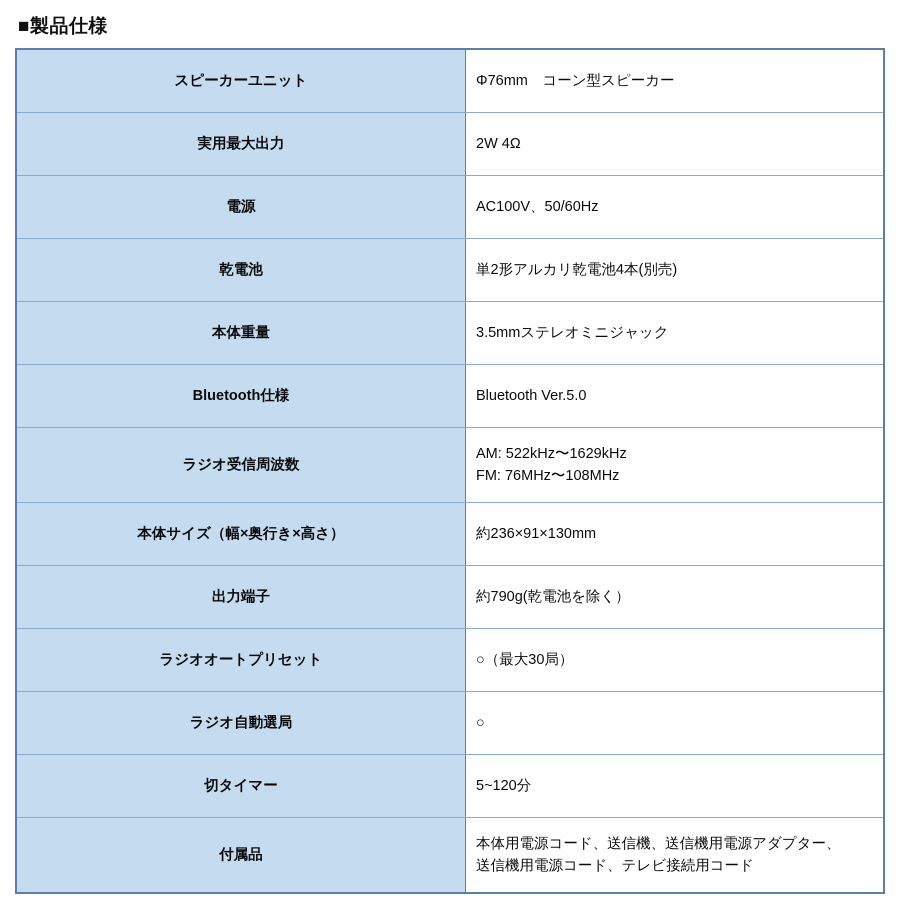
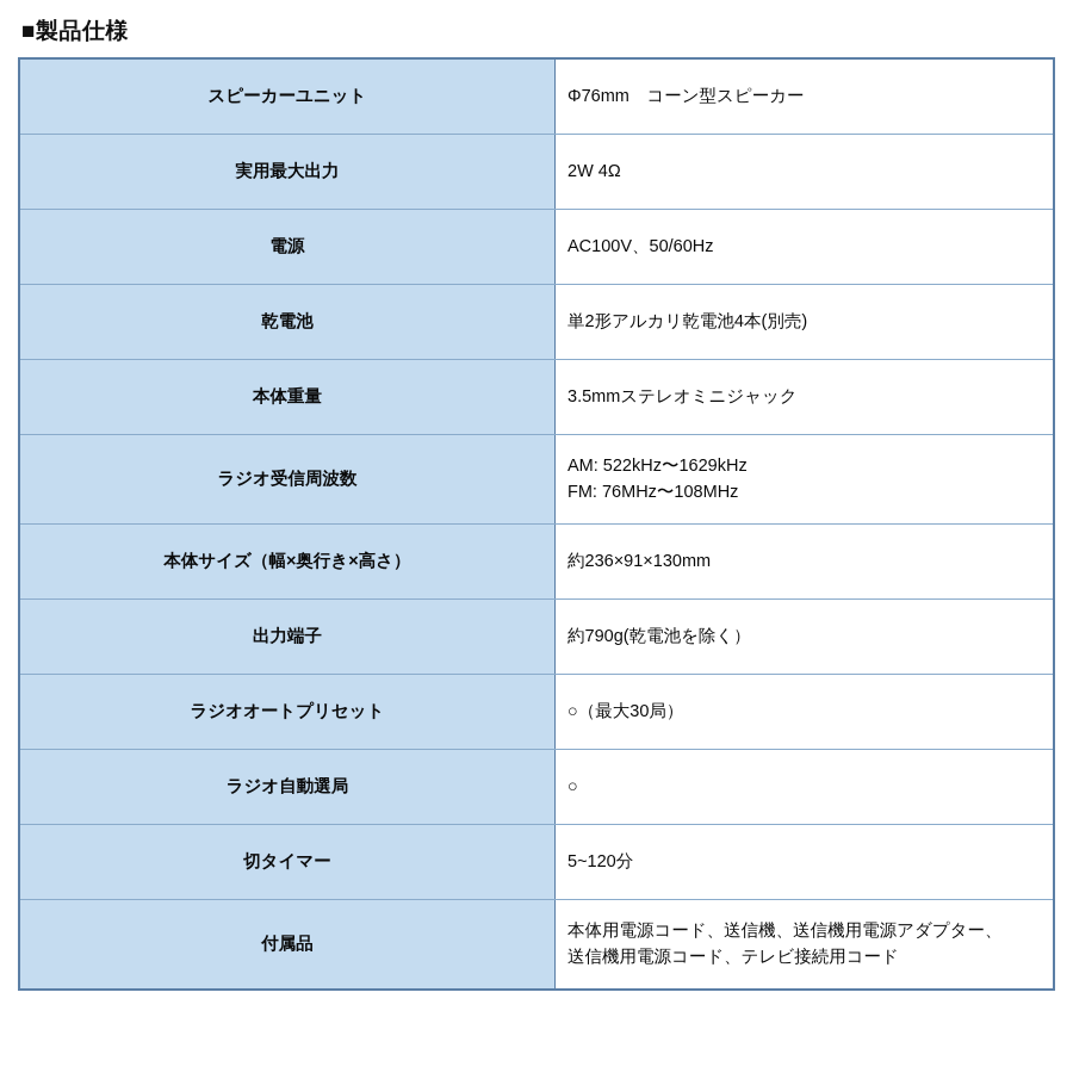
  ■製品仕様
  スピーカーユニット	Φ76mm コーン型スピーカー
  実用最大出力	2W 4Ω
  電源	AC100V、50/60Hz
  乾電池	単2形アルカリ乾電池4本(別売)
  本体重量	3.5mmステレオミニジャック
- Bluetooth仕様	Bluetooth Ver.5.0
  ラジオ受信周波数	AM: 522kHz〜1629kHzFM: 76MHz〜108MHz
  本体サイズ（幅×奥行き×高さ）	約236×91×130mm
  出力端子	約790g(乾電池を除く）
  ラジオオートプリセット	○（最大30局）
  ラジオ自動選局	○
  切タイマー	5~120分
  付属品	本体用電源コード、送信機、送信機用電源アダプター、送信機用電源コード、テレビ接続用コード
